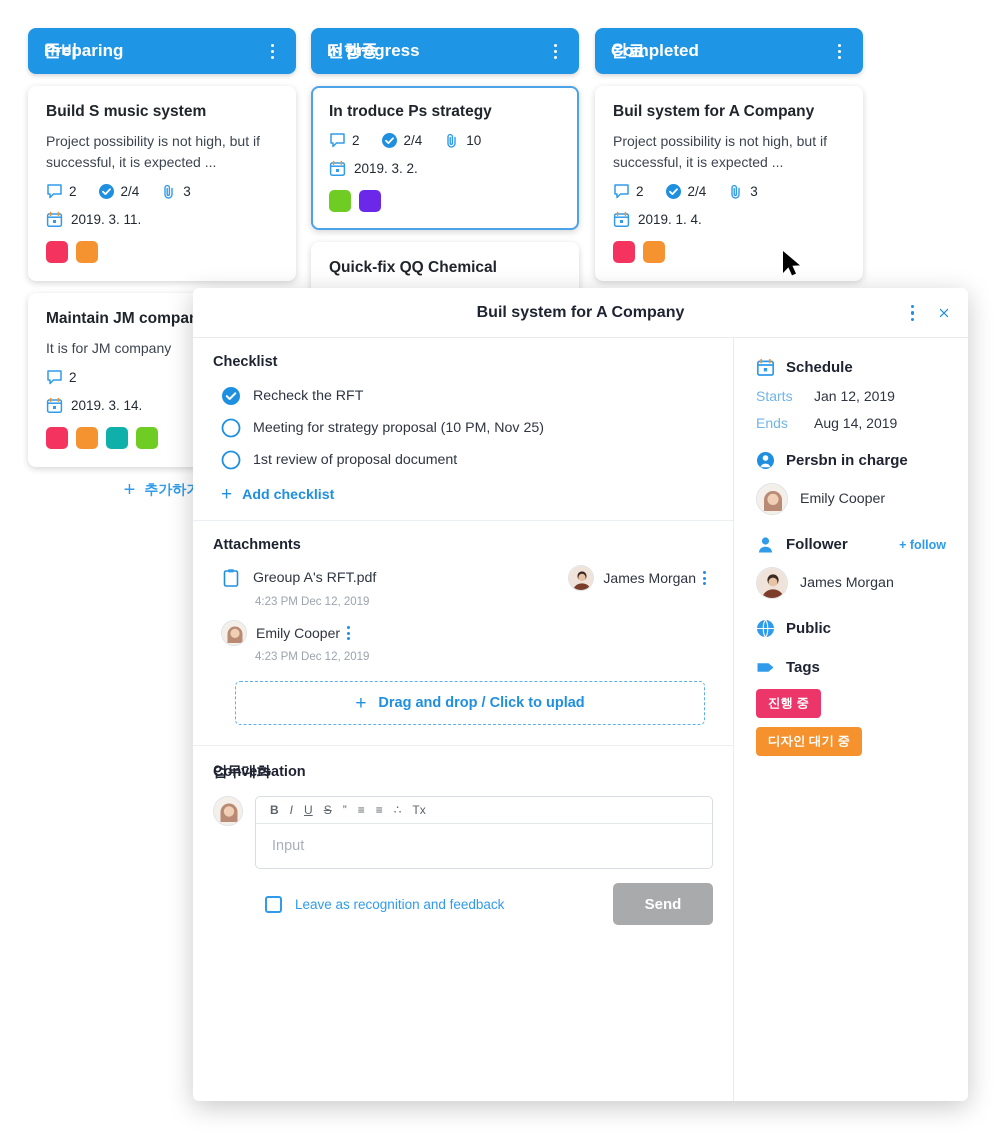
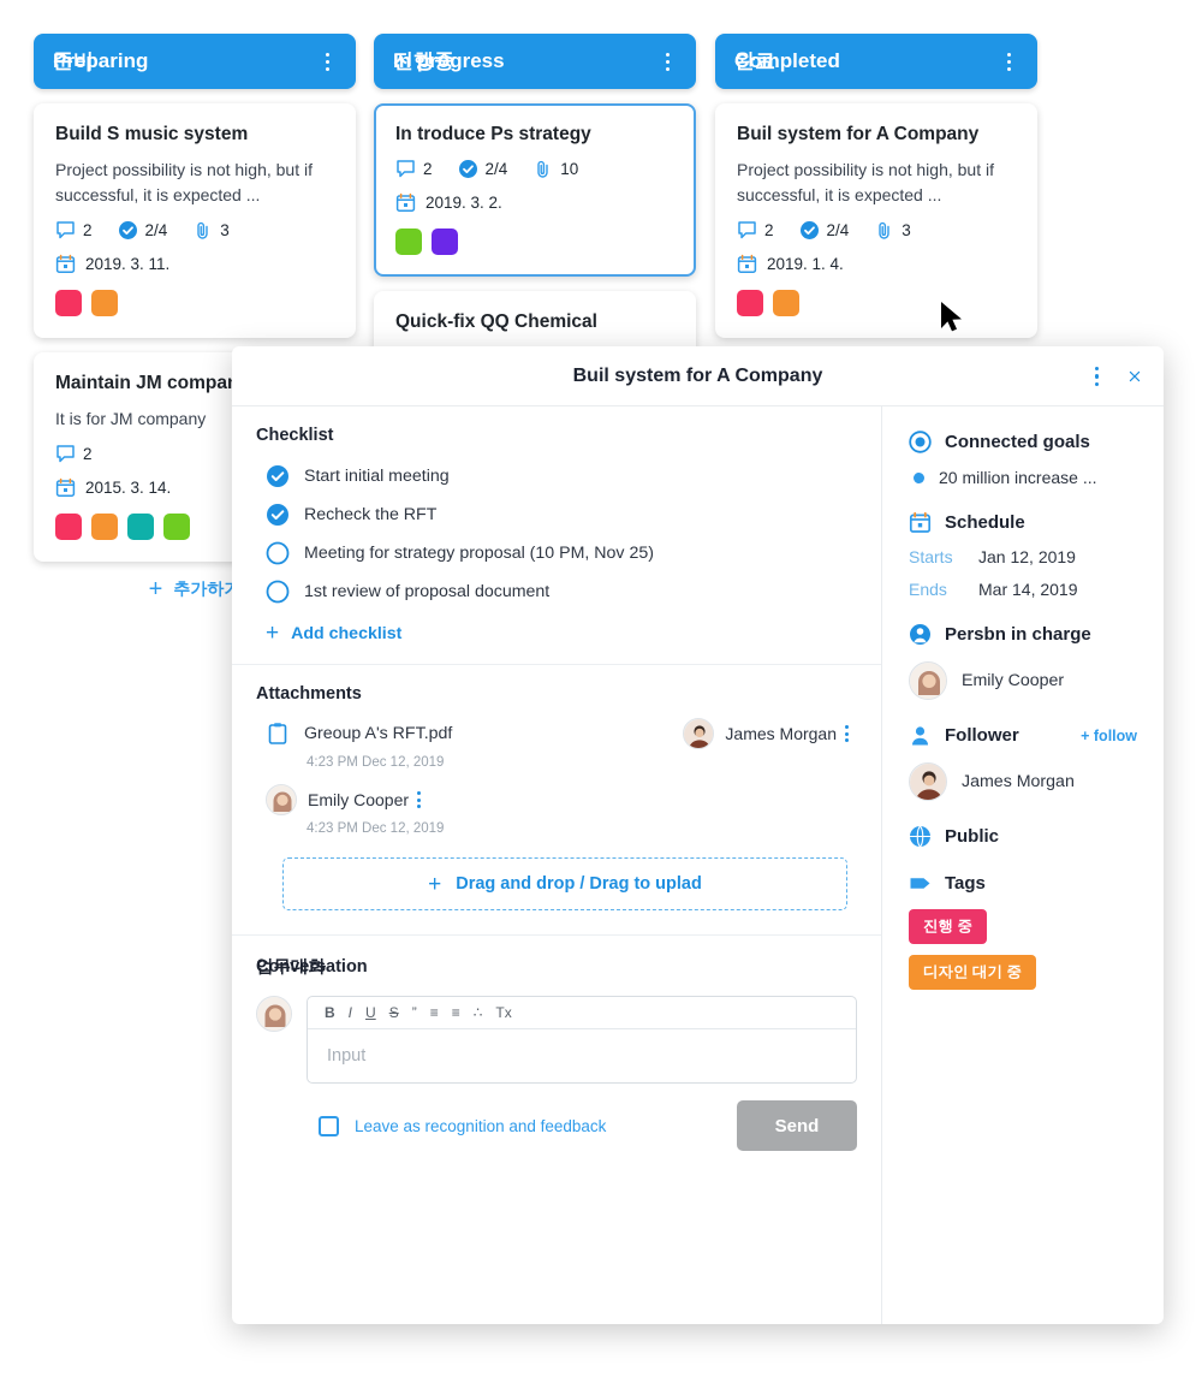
  Preparing
  준비
  Build S music system
  Project possibility is not high, but if successful, it is expected ...
  2
  2/4
  3
  2019. 3. 11.
  Maintain JM compa
  It is for JM company
  2
- 2019. 3. 14.
+ 2015. 3. 14.
  In progress
  진행중
  In troduce Ps strategy
  2
  2/4
  10
  2019. 3. 2.
  Quick-fix QQ Chemical
  Completed
  완료
  Buil system for A Company
  Project possibility is not high, but if successful, it is expected ...
  2
  2/4
  3
  2019. 1. 4.
  +
  추가하
  Buil system for A Company
  Checklist
+ Start initial meeting
  Recheck the RFT
  Meeting for strategy proposal (10 PM, Nov 25)
  1st review of proposal document
  +
  Add checklist
  Attachments
  Greoup A's RFT.pdf
  James Morgan
  4:23 PM Dec 12, 2019
  Emily Cooper
  4:23 PM Dec 12, 2019
  +
- Drag and drop / Click to uplad
+ Drag and drop / Drag to uplad
  Conversation
  업무대화
  B
  I
  U
  S
  ”
  ≡
  ≡
  ∴
  Tx
  Input
  Leave as recognition and feedback
  Send
+ Connected goals
+ 20 million increase ...
  Schedule
  Starts
  Jan 12, 2019
  Ends
- Aug 14, 2019
+ Mar 14, 2019
  Persbn in charge
  Emily Cooper
  Follower
  + follow
  James Morgan
  Public
  Tags
  진행 중
  디자인 대기 중
